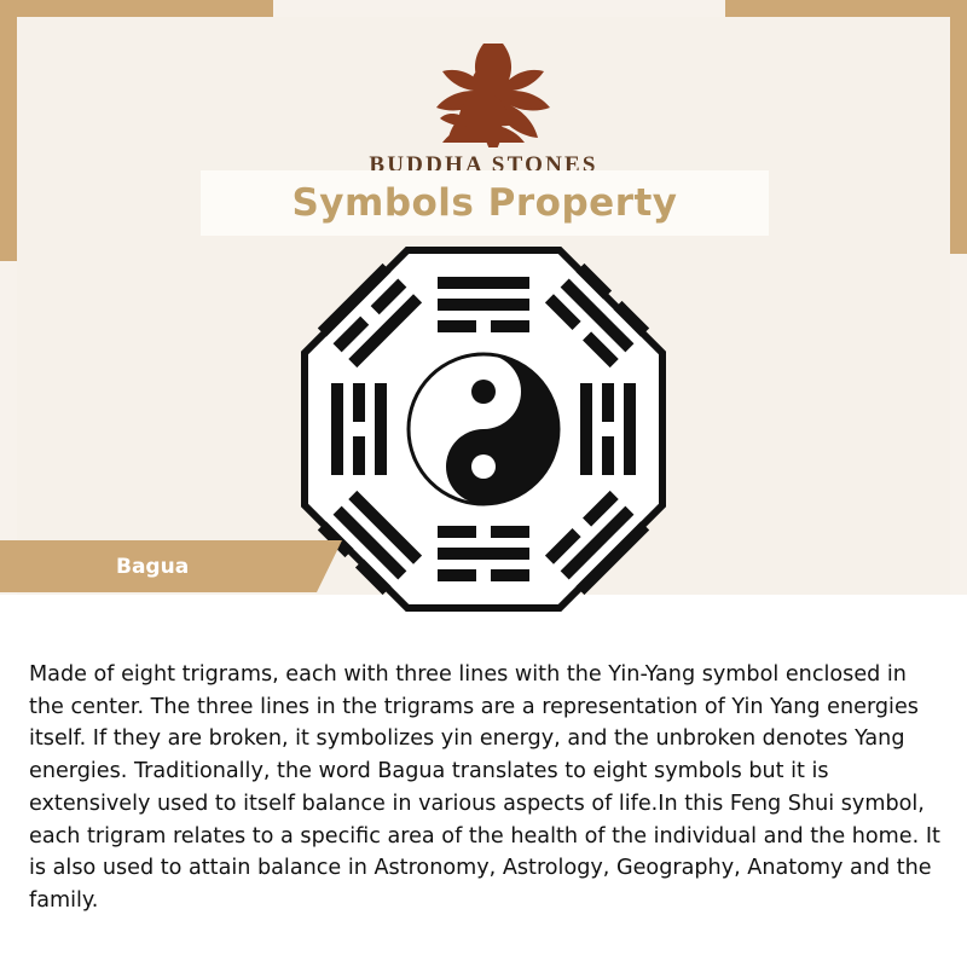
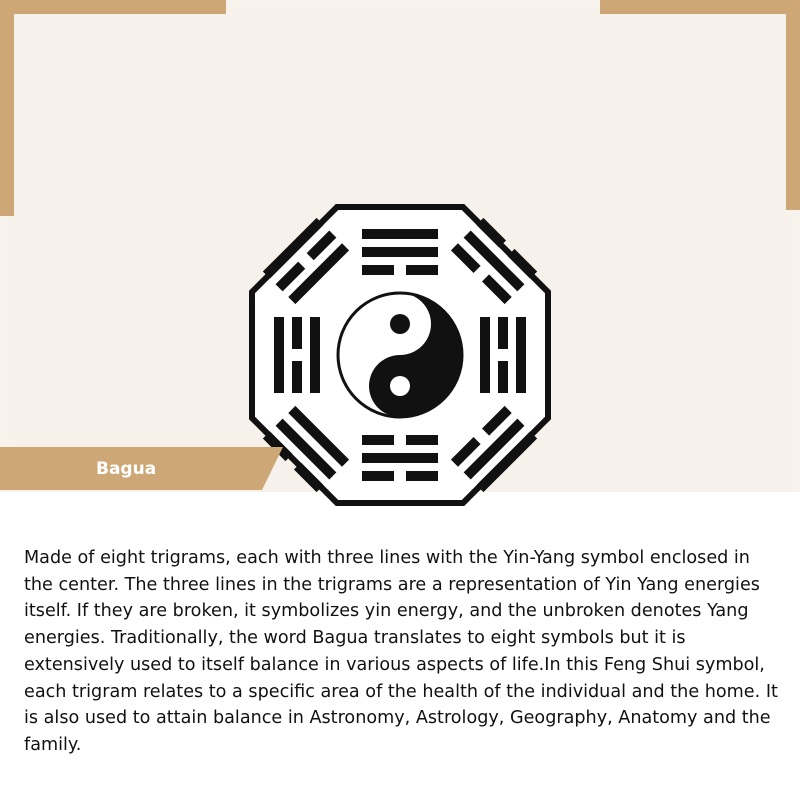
- BUDDHA STONES
- Symbols Property
  Bagua
  Made of eight trigrams, each with three lines with the Yin-Yang symbol enclosed in the center. The three lines in the trigrams are a representation of Yin Yang energies itself. If they are broken, it symbolizes yin energy, and the unbroken denotes Yang energies. Traditionally, the word Bagua translates to eight symbols but it is extensively used to itself balance in various aspects of life.In this Feng Shui symbol, each trigram relates to a specific area of the health of the individual and the home. It is also used to attain balance in Astronomy, Astrology, Geography, Anatomy and the family.
